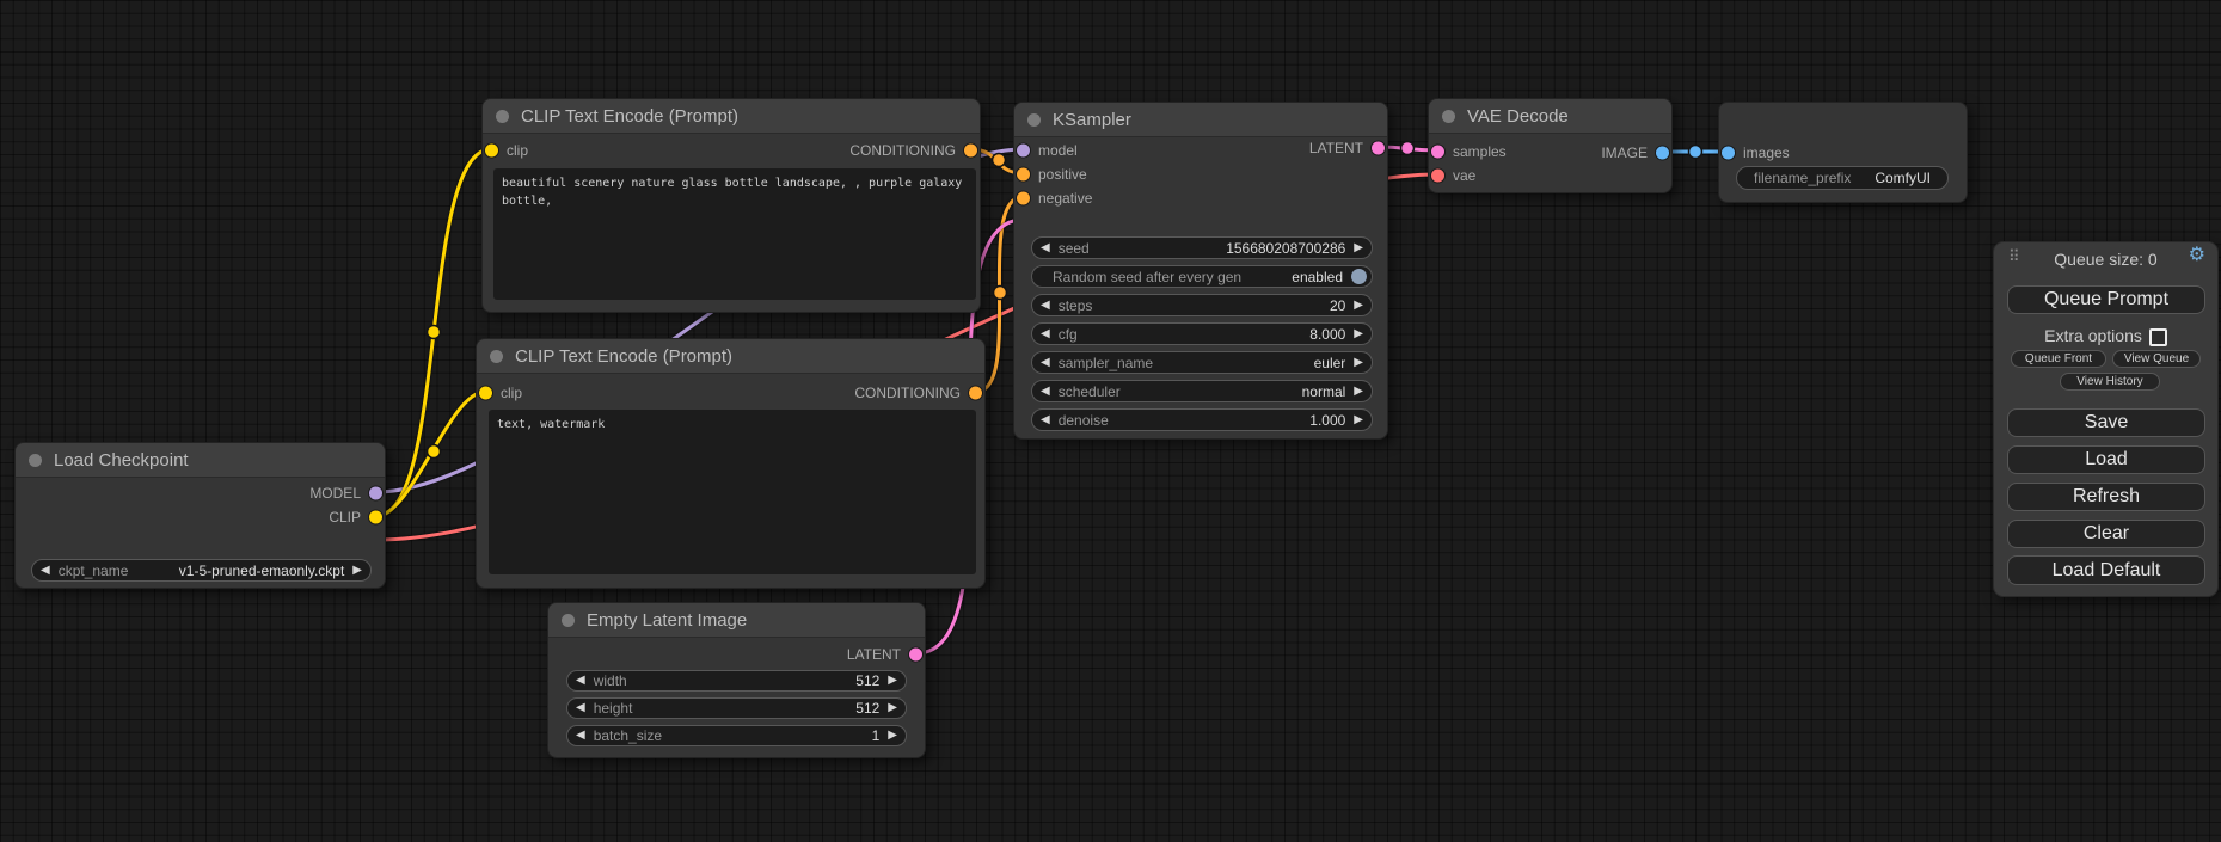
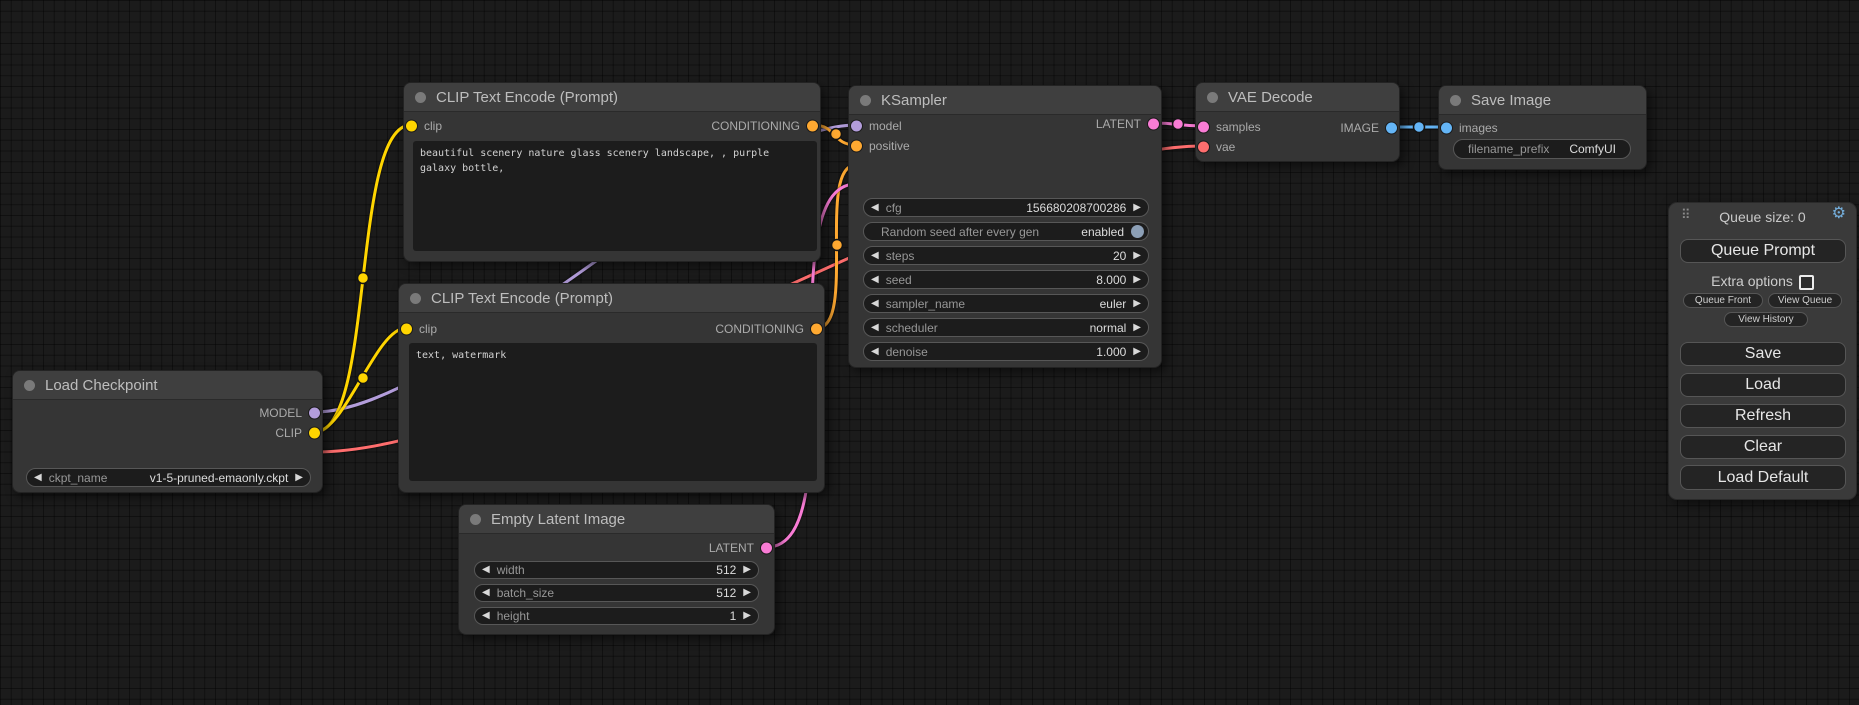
  Load Checkpoint
  MODEL
  CLIP
  ◀
  ckpt_name
  v1-5-pruned-emaonly.ckpt
  ▶
  CLIP Text Encode (Prompt)
  clip
  CONDITIONING
- beautiful scenery nature glass bottle landscape, , purple galaxy bottle,
+ beautiful scenery nature glass scenery landscape, , purple galaxy bottle,
  CLIP Text Encode (Prompt)
  clip
  CONDITIONING
  text, watermark
  Empty Latent Image
  LATENT
  ◀
  width
  512
  ▶
  ◀
- height
+ batch_size
  512
  ▶
  ◀
- batch_size
+ height
  1
  ▶
  KSampler
  LATENT
  model
  positive
- negative
  ◀
- seed
+ cfg
  156680208700286
  ▶
  Random seed after every gen
  enabled
  ◀
  steps
  20
  ▶
  ◀
- cfg
+ seed
  8.000
  ▶
  ◀
  sampler_name
  euler
  ▶
  ◀
  scheduler
  normal
  ▶
  ◀
  denoise
  1.000
  ▶
  VAE Decode
  IMAGE
  samples
  vae
+ Save Image
  images
  filename_prefix
  ComfyUI
  ⠿
  Queue size: 0
  ⚙
  Queue Prompt
  Extra options
  Queue Front
  View Queue
  View History
  Save
  Load
  Refresh
  Clear
  Load Default
